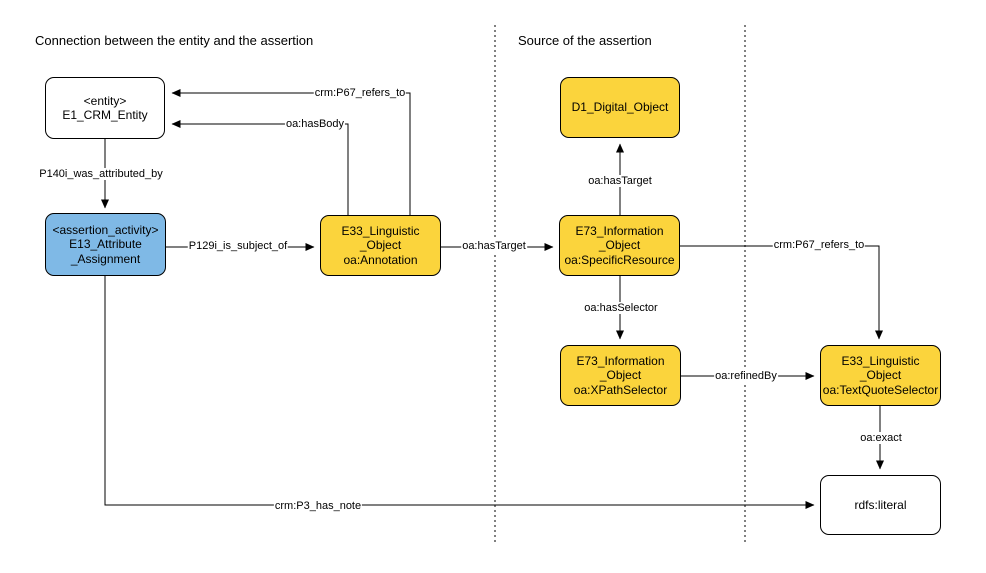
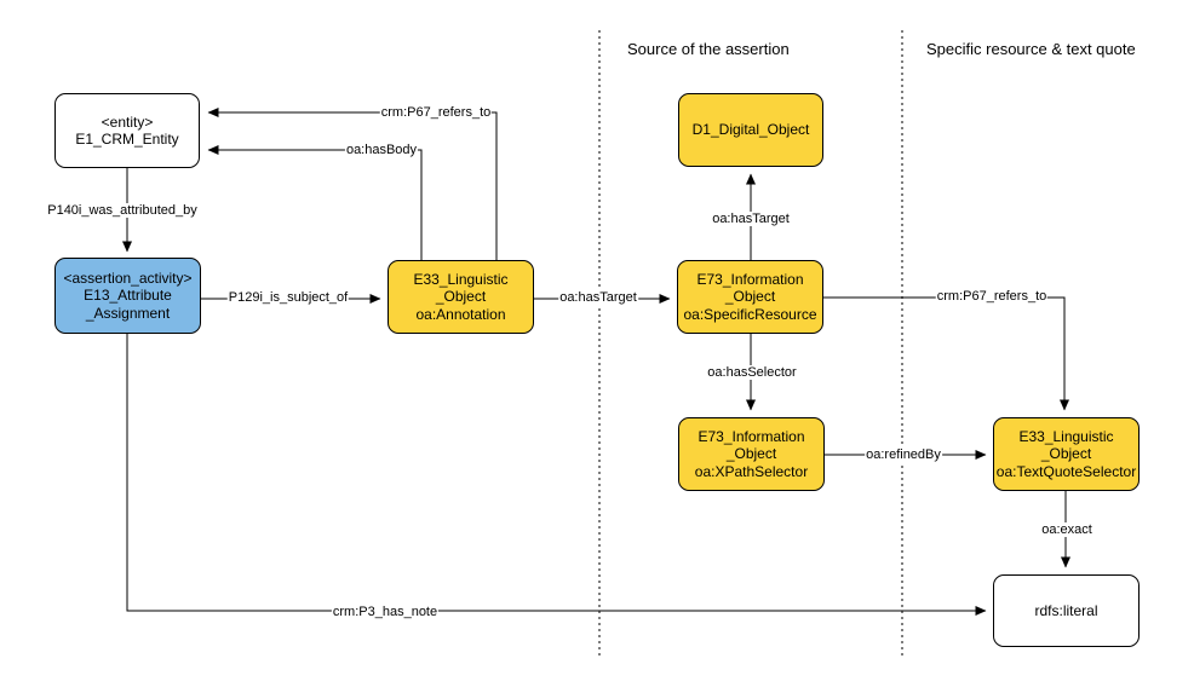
- Connection between the entity and the assertion
  Source of the assertion
+ Specific resource & text quote
  <entity>
  E1_CRM_Entity
  <assertion_activity>
  E13_Attribute
  _Assignment
  E33_Linguistic
  _Object
  oa:Annotation
  D1_Digital_Object
  E73_Information
  _Object
  oa:SpecificResource
  E73_Information
  _Object
  oa:XPathSelector
  E33_Linguistic
  _Object
  oa:TextQuoteSelector
  rdfs:literal
  crm:P67_refers_to
  oa:hasBody
  P140i_was_attributed_by
  P129i_is_subject_of
  oa:hasTarget
  oa:hasTarget
  oa:hasSelector
  crm:P67_refers_to
  oa:refinedBy
  oa:exact
  crm:P3_has_note
